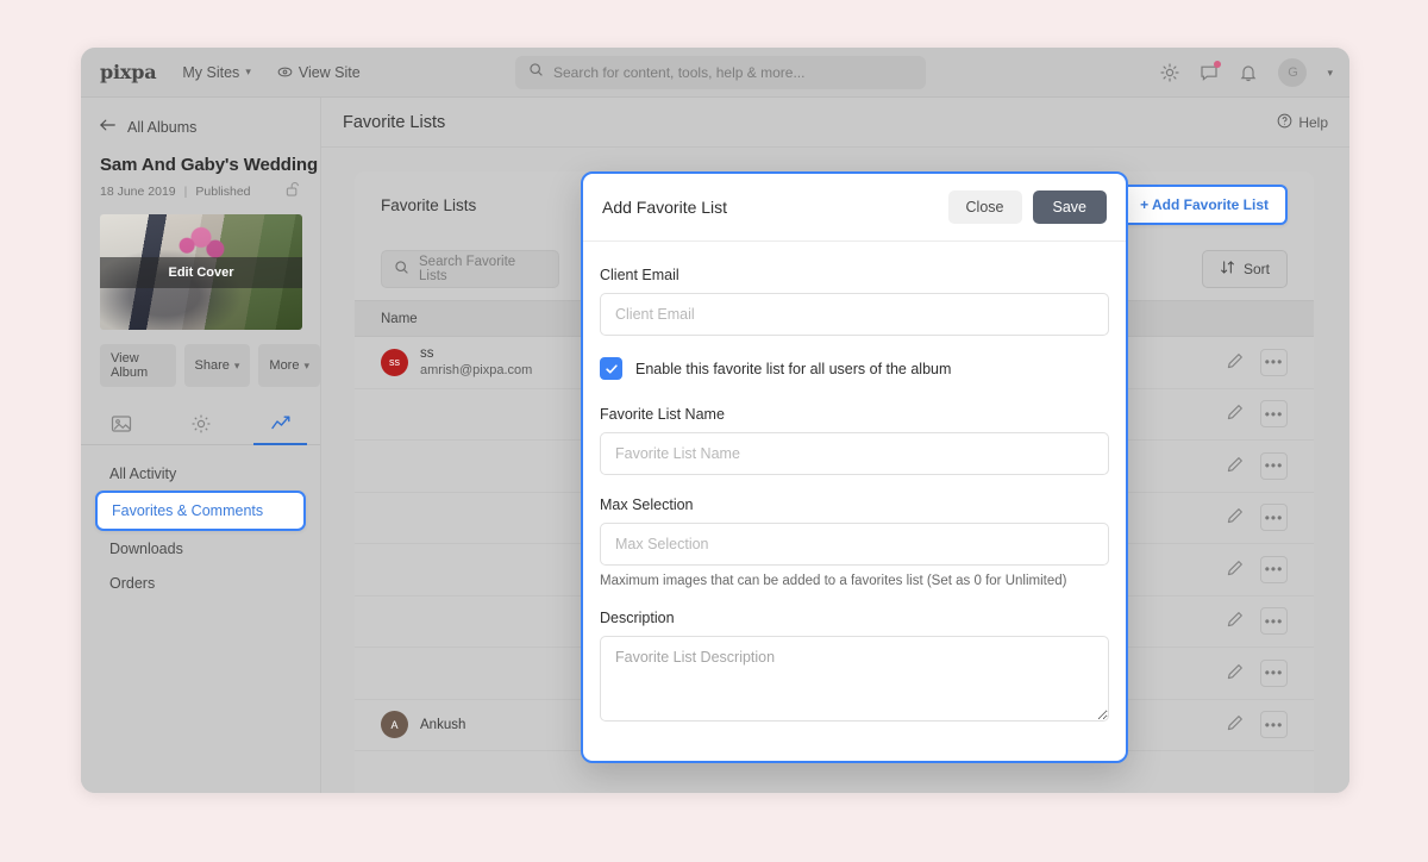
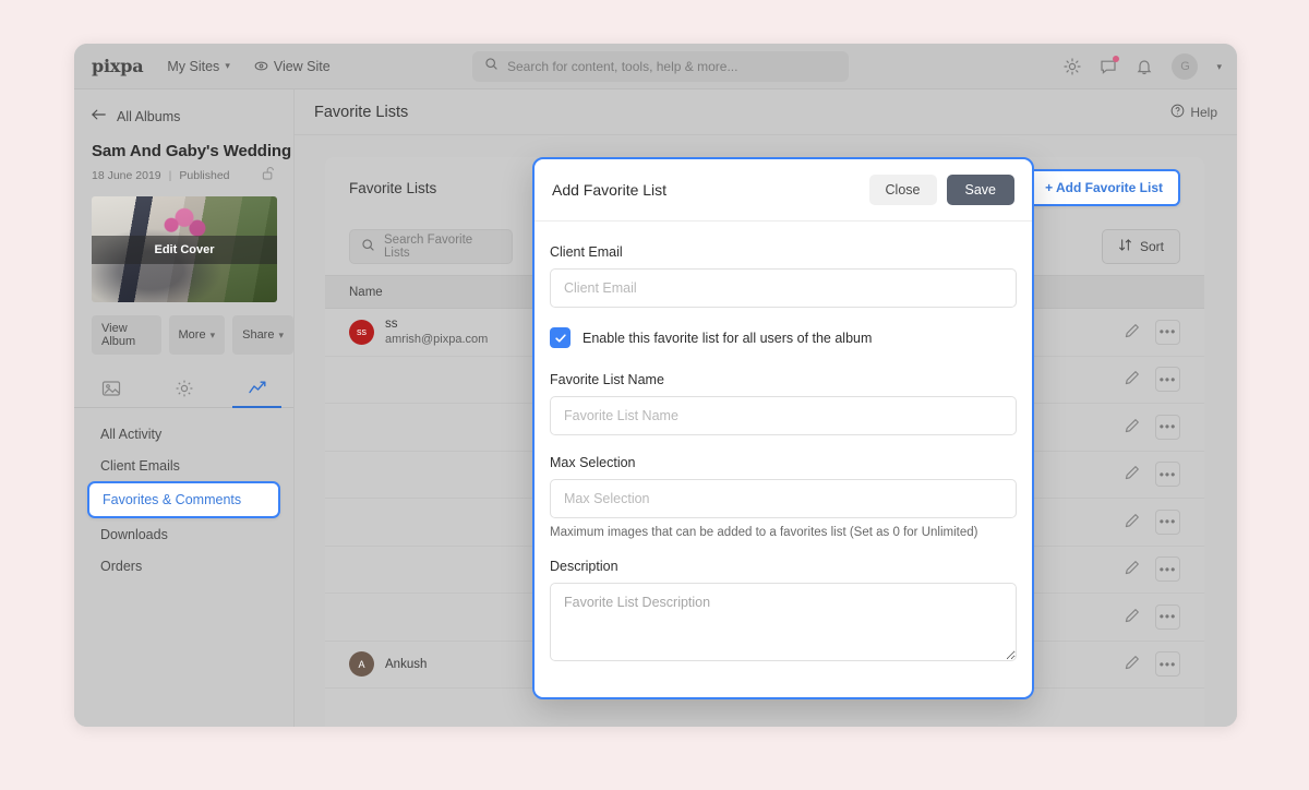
  pixpa
  My Sites
  ▾
  View Site
  Search for content, tools, help & more...
  G
  ▾
  All Albums
  Sam And Gaby's Wedding
  18 June 2019
  Published
  Edit Cover
  View Album
- Share
+ More
  ▾
- More
+ Share
  ▾
  All Activity
+ Client Emails
  Favorites & Comments
  Downloads
  Orders
  Favorite Lists
  Help
  Favorite Lists
  + Add Favorite List
  Search Favorite Lists
  Sort
  Name
  ss
  ss
  amrish@pixpa.com
  •••
  •••
  •••
  •••
  •••
  •••
  •••
  A
  Ankush
  •••
  Add Favorite List
  Close
  Save
  Client Email
  Client Email
  Enable this favorite list for all users of the album
  Favorite List Name
  Favorite List Name
  Max Selection
  Max Selection
  Maximum images that can be added to a favorites list (Set as 0 for Unlimited)
  Description
  Favorite List Description
